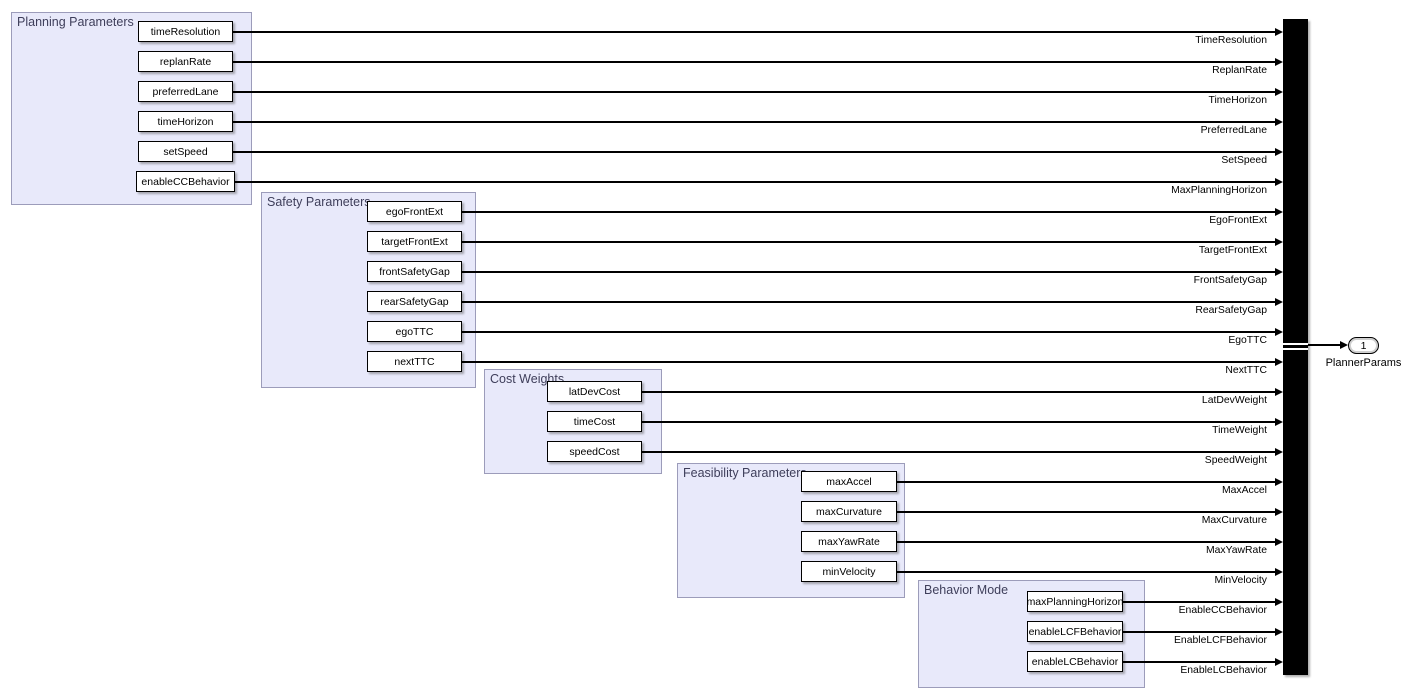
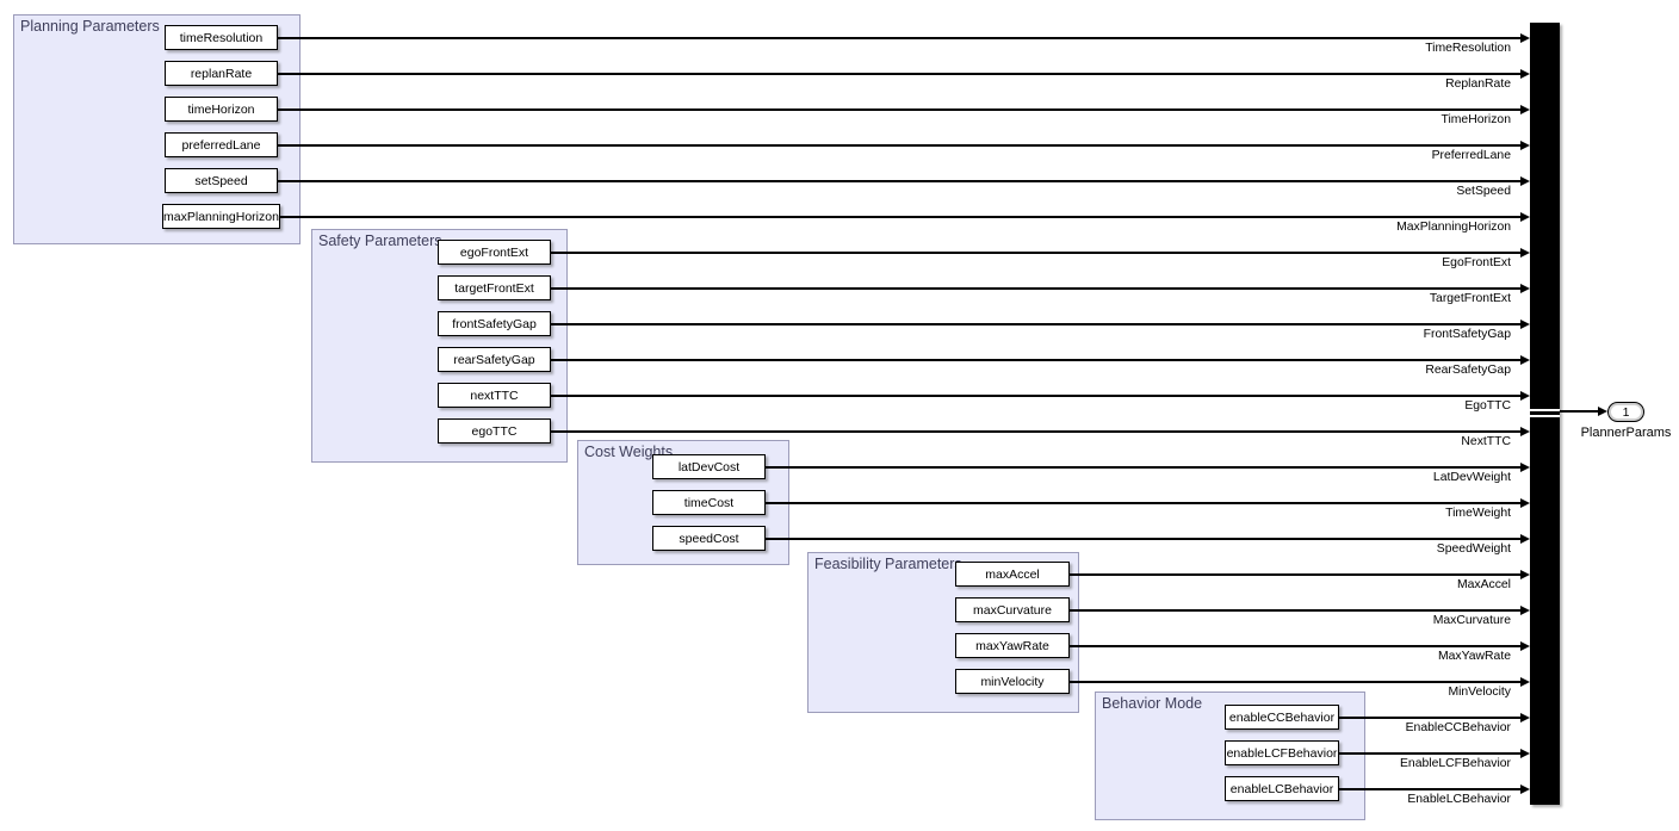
  Planning Parameters
  timeResolution
  TimeResolution
  replanRate
  ReplanRate
- preferredLane
+ timeHorizon
  TimeHorizon
- timeHorizon
+ preferredLane
  PreferredLane
  setSpeed
  SetSpeed
- enableCCBehavior
+ maxPlanningHorizon
  MaxPlanningHorizon
  Safety Parameter
  egoFrontExt
  EgoFrontExt
  targetFrontExt
  TargetFrontExt
  frontSafetyGap
  FrontSafetyGap
  rearSafetyGap
  RearSafetyGap
- egoTTC
+ nextTTC
  EgoTTC
- nextTTC
+ egoTTC
  NextTTC
  Cost Weights
  latDevCost
  LatDevWeight
  timeCost
  TimeWeight
  speedCost
  SpeedWeight
  Feasibility Parameter
  maxAccel
  MaxAccel
  maxCurvature
  MaxCurvature
  maxYawRate
  MaxYawRate
  minVelocity
  MinVelocity
  Behavior Mode
- maxPlanningHorizon
+ enableCCBehavior
  EnableCCBehavior
  enableLCFBehavior
  EnableLCFBehavior
  enableLCBehavior
  EnableLCBehavior
  1
  PlannerParams
